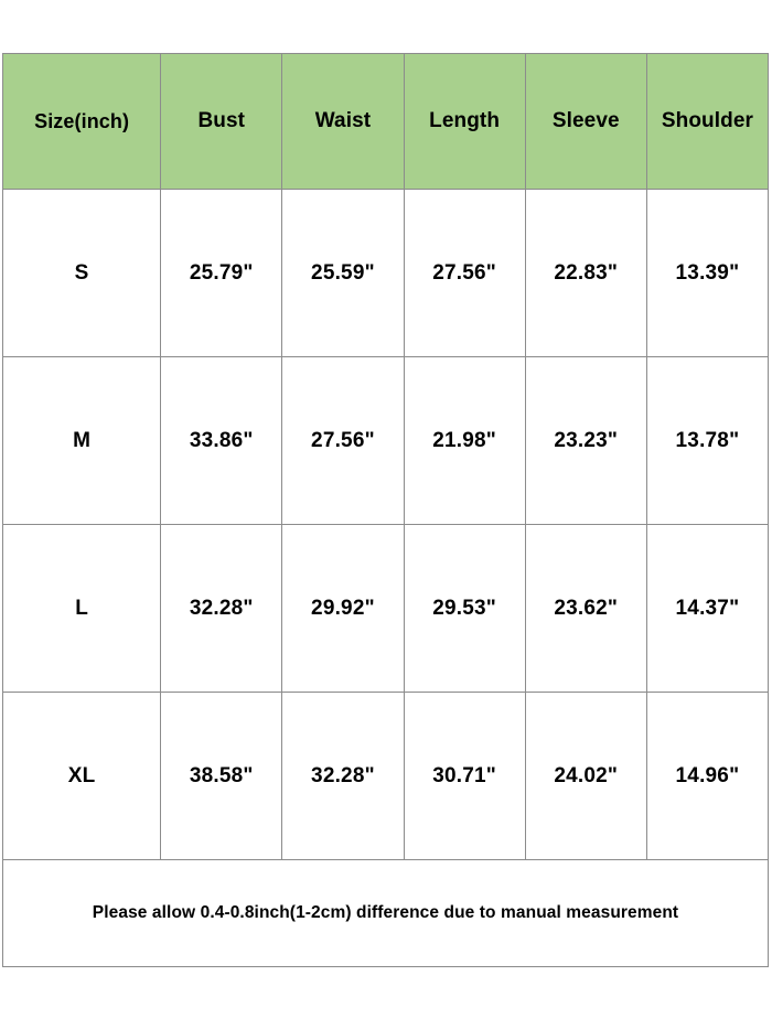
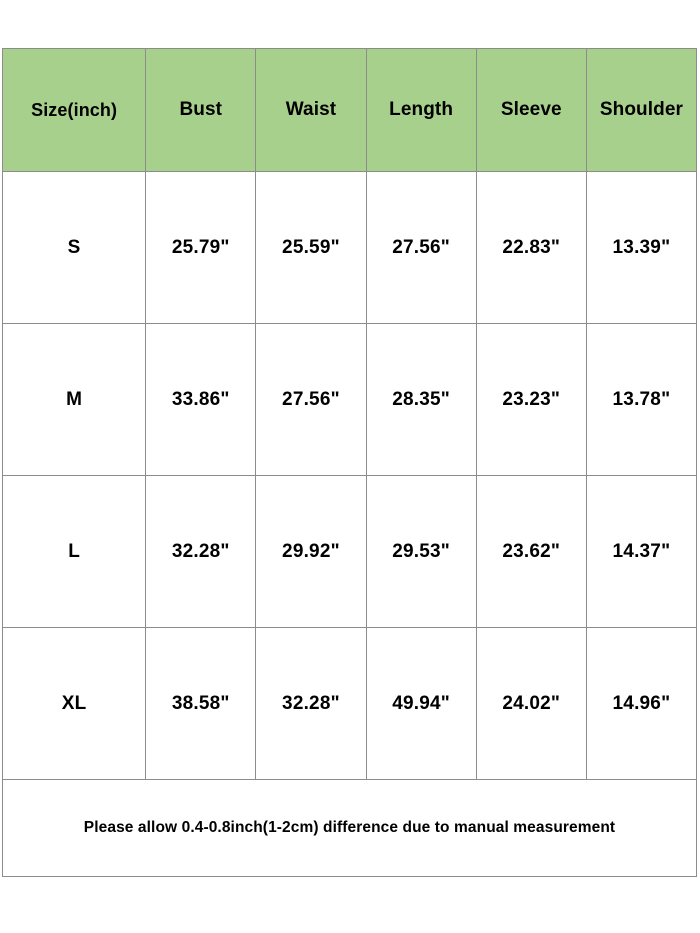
  Size(inch)	Bust	Waist	Length	Sleeve	Shoulder
  S	25.79"	25.59"	27.56"	22.83"	13.39"
- M	33.86"	27.56"	21.98"	23.23"	13.78"
+ M	33.86"	27.56"	28.35"	23.23"	13.78"
  L	32.28"	29.92"	29.53"	23.62"	14.37"
- XL	38.58"	32.28"	30.71"	24.02"	14.96"
+ XL	38.58"	32.28"	49.94"	24.02"	14.96"
  Please allow 0.4-0.8inch(1-2cm) difference due to manual measurement
